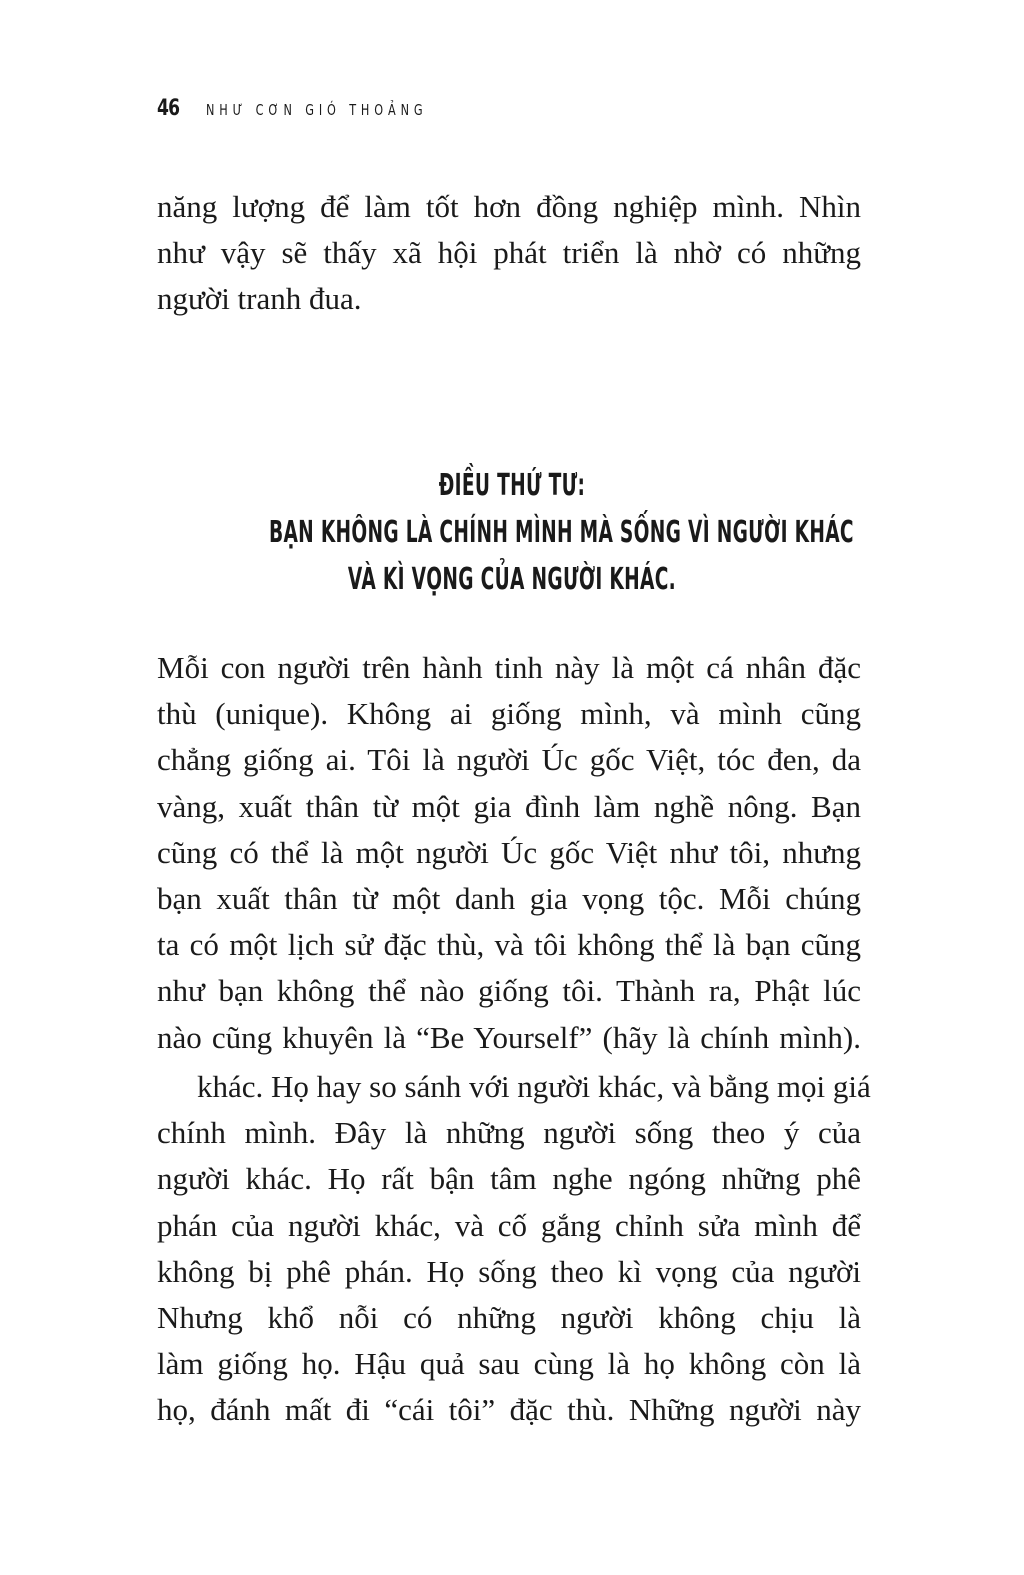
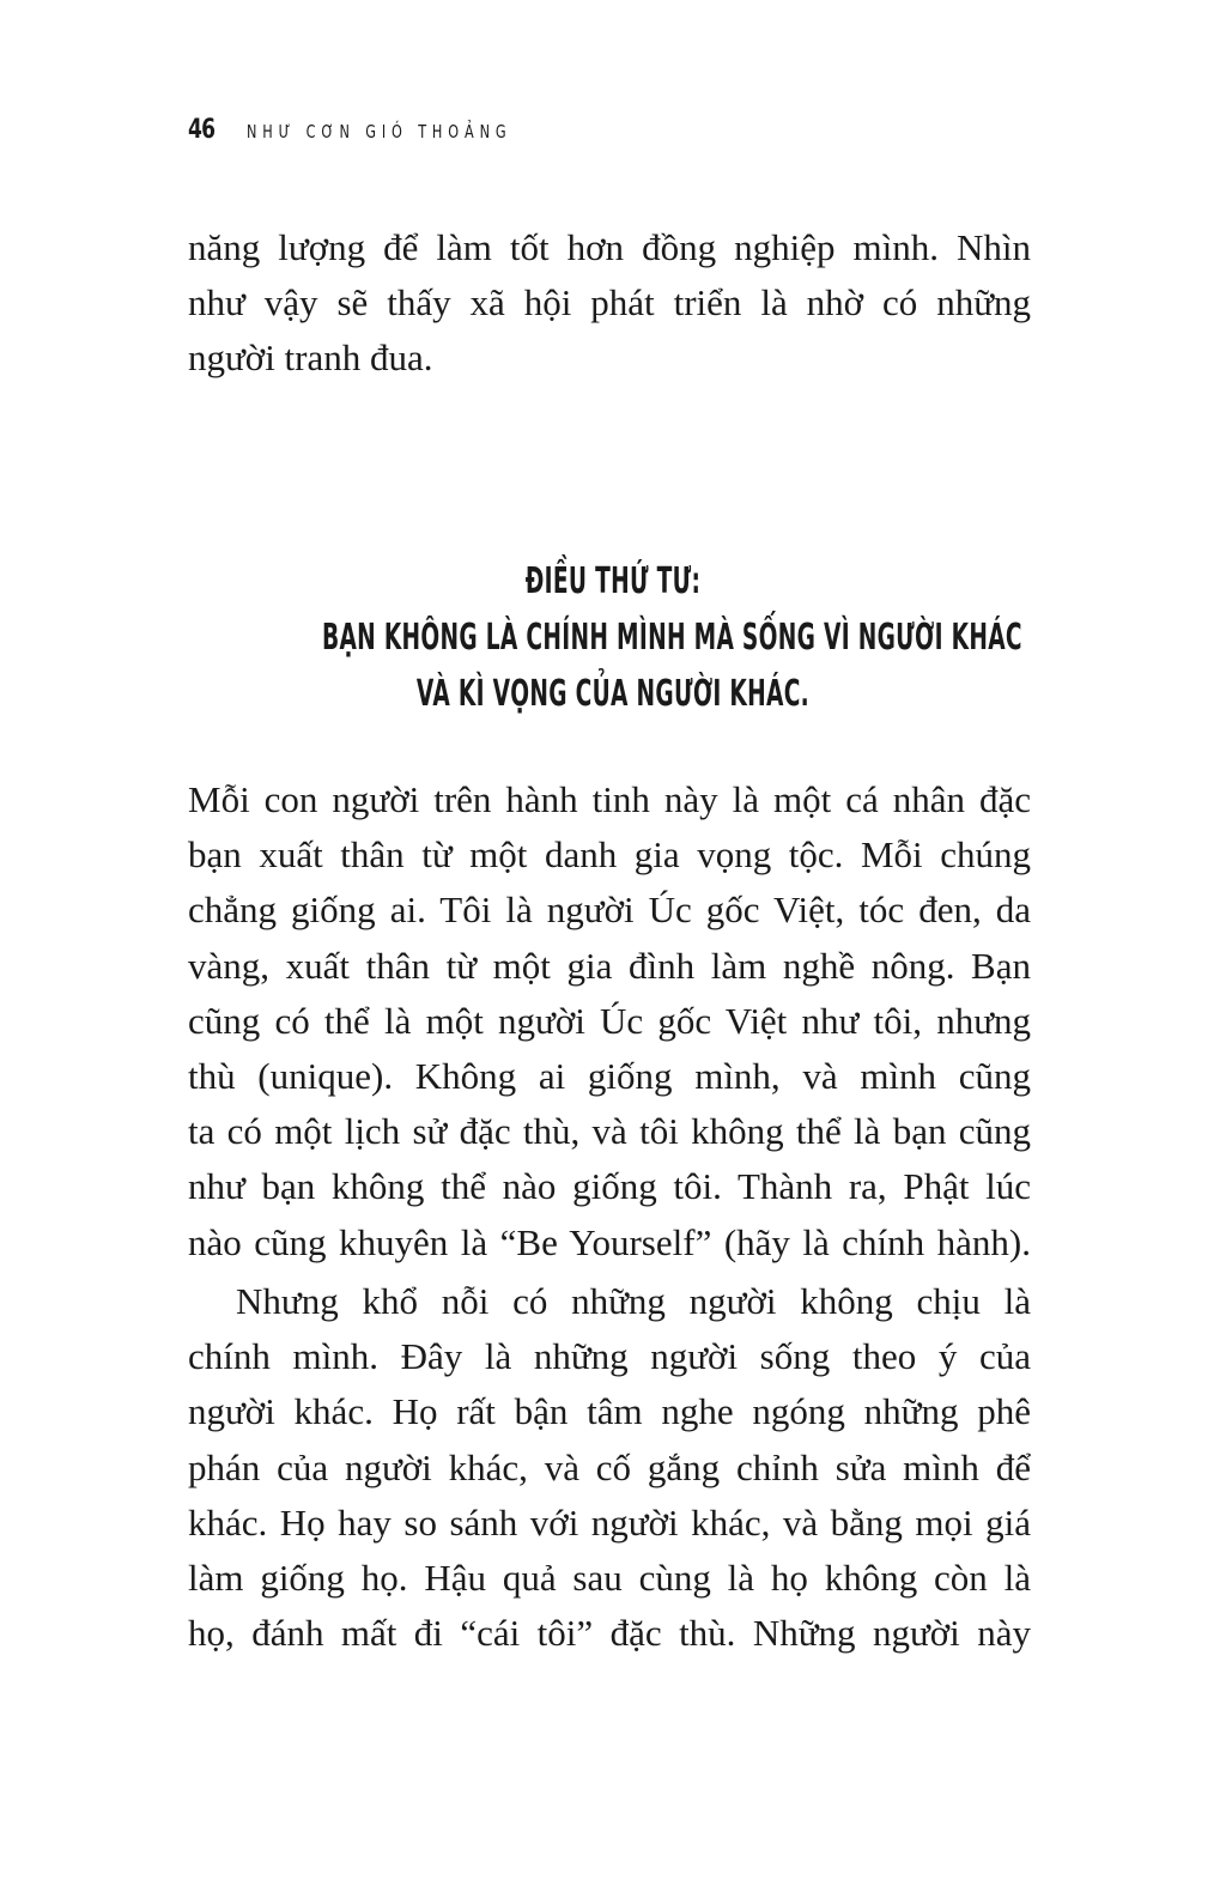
  46
  NHƯ CƠN GIÓ THOẢNG
  năng lượng để làm tốt hơn đồng nghiệp mình. Nhìn
  như vậy sẽ thấy xã hội phát triển là nhờ có những
  người tranh đua.
  ĐIỀU THỨ TƯ:
  BẠN KHÔNG LÀ CHÍNH MÌNH MÀ SỐNG VÌ NGƯỜI KHÁC
  VÀ KÌ VỌNG CỦA NGƯỜI KHÁC.
  Mỗi con người trên hành tinh này là một cá nhân đặc
- thù (unique). Không ai giống mình, và mình cũng
+ bạn xuất thân từ một danh gia vọng tộc. Mỗi chúng
  chẳng giống ai. Tôi là người Úc gốc Việt, tóc đen, da
  vàng, xuất thân từ một gia đình làm nghề nông. Bạn
  cũng có thể là một người Úc gốc Việt như tôi, nhưng
- bạn xuất thân từ một danh gia vọng tộc. Mỗi chúng
+ thù (unique). Không ai giống mình, và mình cũng
  ta có một lịch sử đặc thù, và tôi không thể là bạn cũng
  như bạn không thể nào giống tôi. Thành ra, Phật lúc
- nào cũng khuyên là “Be Yourself” (hãy là chính mình).
+ nào cũng khuyên là “Be Yourself” (hãy là chính hành).
- khác. Họ hay so sánh với người khác, và bằng mọi giá
+ Nhưng khổ nỗi có những người không chịu là
  chính mình. Đây là những người sống theo ý của
  người khác. Họ rất bận tâm nghe ngóng những phê
  phán của người khác, và cố gắng chỉnh sửa mình để
- không bị phê phán. Họ sống theo kì vọng của người
- Nhưng khổ nỗi có những người không chịu là
+ khác. Họ hay so sánh với người khác, và bằng mọi giá
  làm giống họ. Hậu quả sau cùng là họ không còn là
  họ, đánh mất đi “cái tôi” đặc thù. Những người này
